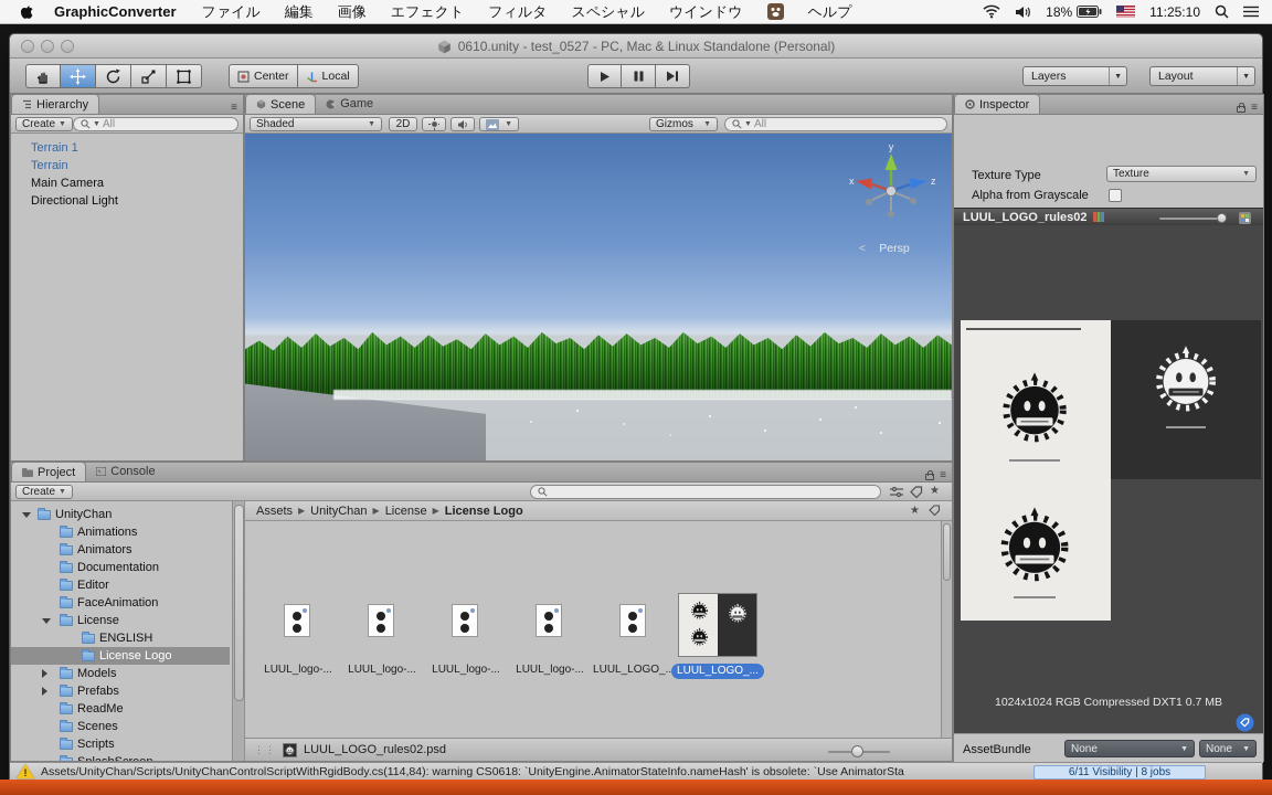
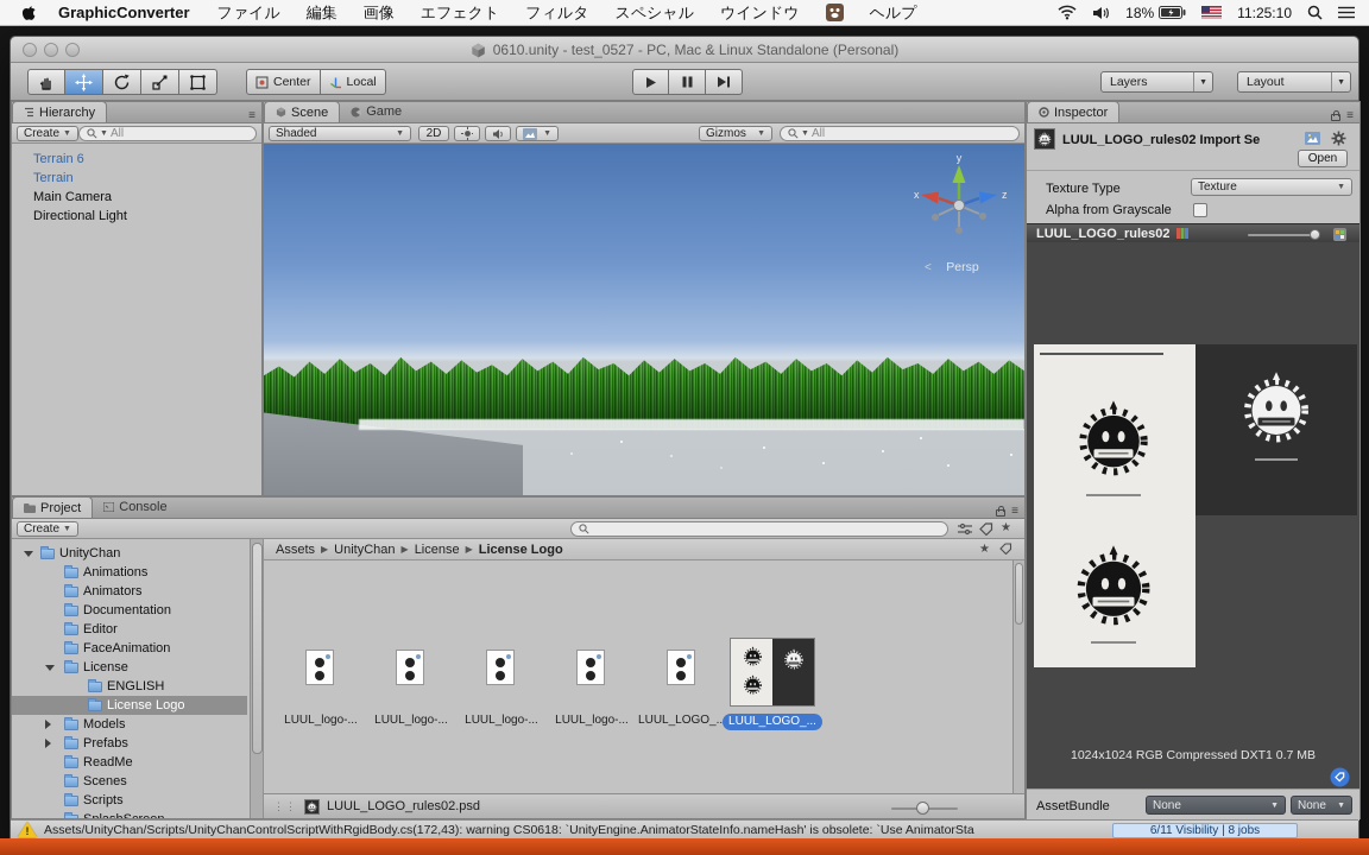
  GraphicConverter
  ファイル
  編集
  画像
  エフェクト
  フィルタ
  スペシャル
  ウインドウ
  ヘルプ
  18%
  11:25:10
  0610.unity - test_0527 - PC, Mac & Linux Standalone (Personal)
  Center
  Local
  Layers
  Layout
  Hierarchy
  ≡
  Create
  All
- Terrain 1
+ Terrain 6
  Terrain
  Main Camera
  Directional Light
  Scene
  Game
  Shaded
  2D
  Gizmos
  All
  y
  x
  z
  <
  Persp
  Inspector
  ≡
+ LUUL_LOGO_rules02 Import Se
+ Open
  Texture Type
  Texture
  Alpha from Grayscale
  LUUL_LOGO_rules02
  1024x1024 RGB Compressed DXT1 0.7 MB
  AssetBundle
  None
  None
  Project
  Console
  ≡
  Create
  ★
  UnityChan
  Animations
  Animators
  Documentation
  Editor
  FaceAnimation
  License
  ENGLISH
  License Logo
  Models
  Prefabs
  ReadMe
  Scenes
  Scripts
  Assets
  ▶
  UnityChan
  ▶
  License
  ▶
  License Logo
  ★
  LUUL_logo-...
  LUUL_logo-...
  LUUL_logo-...
  LUUL_logo-...
  LUUL_LOGO_..
  LUUL_LOGO_...
  ⋮⋮
  LUUL_LOGO_rules02.psd
  !
- Assets/UnityChan/Scripts/UnityChanControlScriptWithRgidBody.cs(114,84): warning CS0618: `UnityEngine.AnimatorStateInfo.nameHash' is obsolete: `Use AnimatorSta
+ Assets/UnityChan/Scripts/UnityChanControlScriptWithRgidBody.cs(172,43): warning CS0618: `UnityEngine.AnimatorStateInfo.nameHash' is obsolete: `Use AnimatorSta
  6/11 Visibility | 8 jobs
